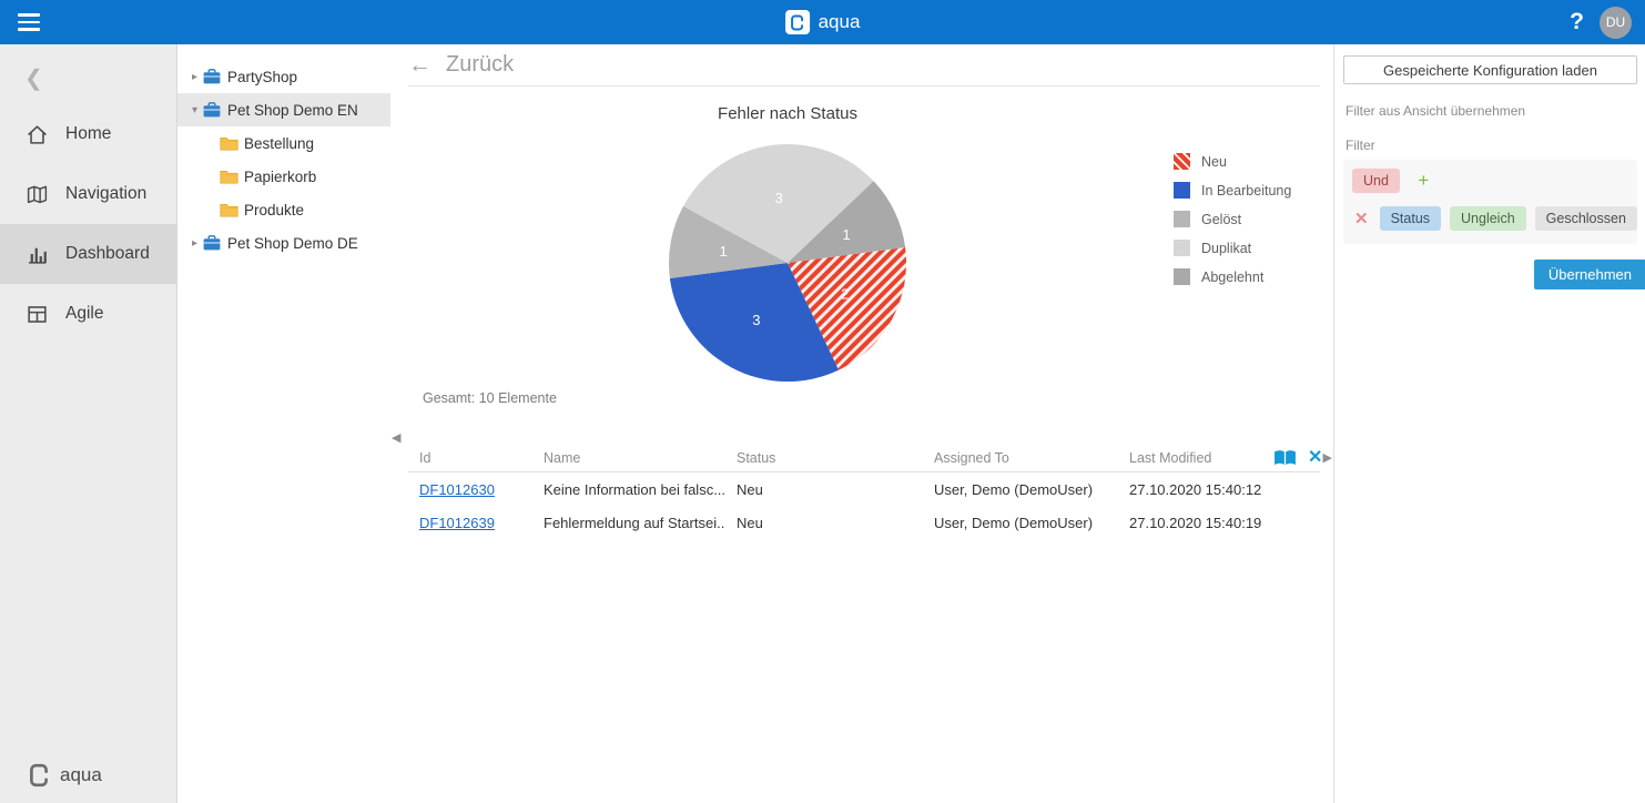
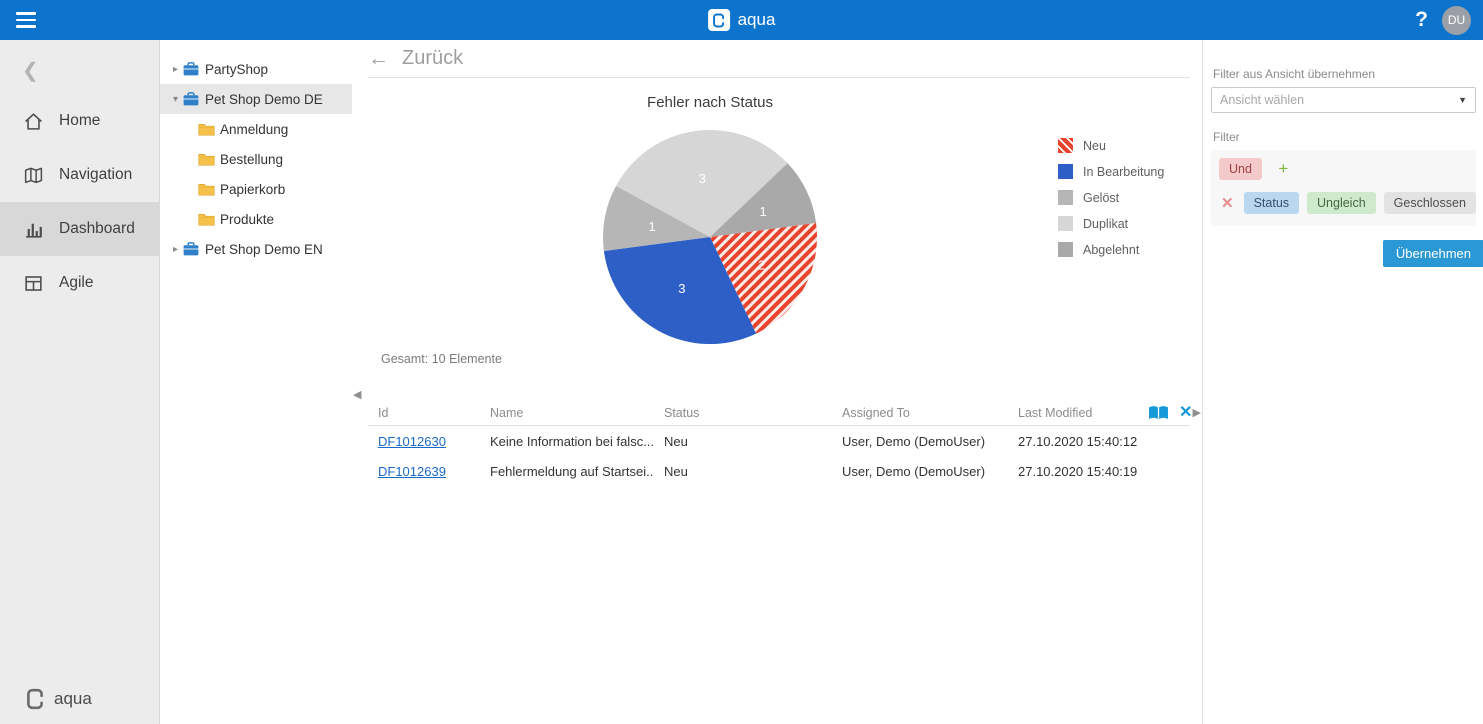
  aqua
  ?
  DU
  ❮
  Home
  Navigation
  Dashboard
  Agile
  aqua
  ▸
  PartyShop
  ▾
- Pet Shop Demo EN
+ Pet Shop Demo DE
+ Anmeldung
  Bestellung
  Papierkorb
  Produkte
  ▸
- Pet Shop Demo DE
+ Pet Shop Demo EN
  ←
  Zurück
  Fehler nach Status
  2
  3
  1
  3
  1
  Neu
  In Bearbeitung
  Gelöst
  Duplikat
  Abgelehnt
  Gesamt: 10 Elemente
  ◀
  ▶
  Id
  Name
  Status
  Assigned To
  Last Modified
  ✕
  DF1012630
  Keine Information bei falsc...
  Neu
  User, Demo (DemoUser)
  27.10.2020 15:40:12
  DF1012639
  Fehlermeldung auf Startsei..
  Neu
  User, Demo (DemoUser)
  27.10.2020 15:40:19
- Gespeicherte Konfiguration laden
  Filter aus Ansicht übernehmen
+ Ansicht wählen
+ ▼
  Filter
  Und +
  ✕
  Status
  Ungleich
  Geschlossen
  Übernehmen
